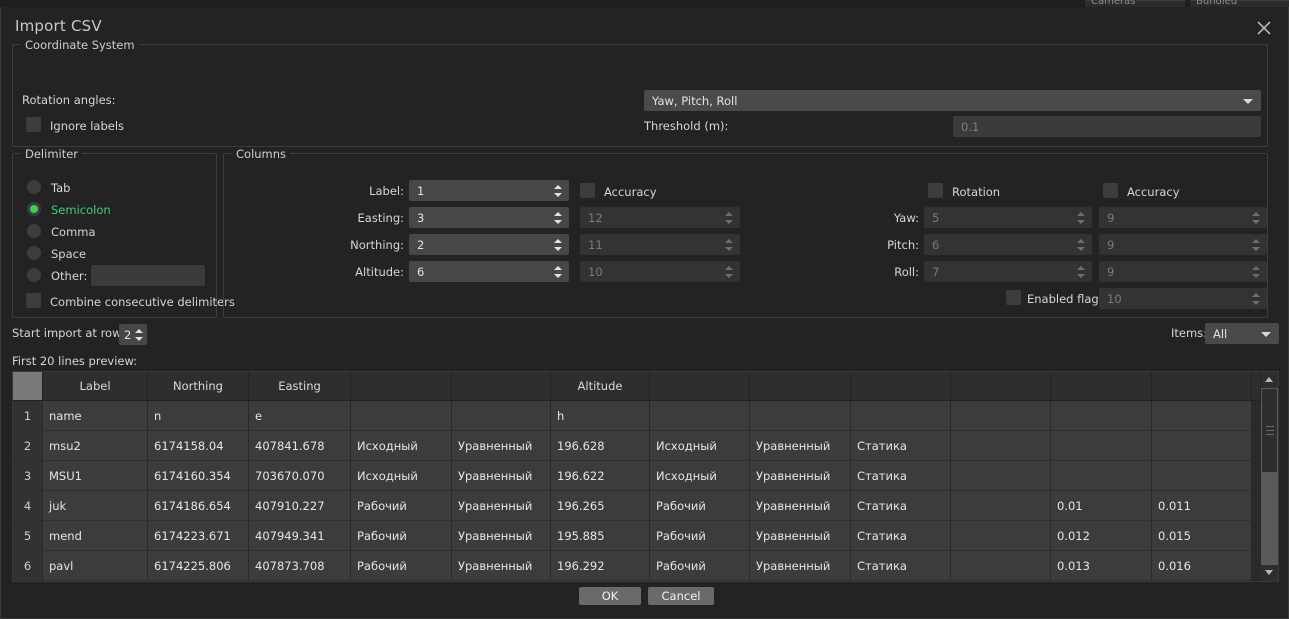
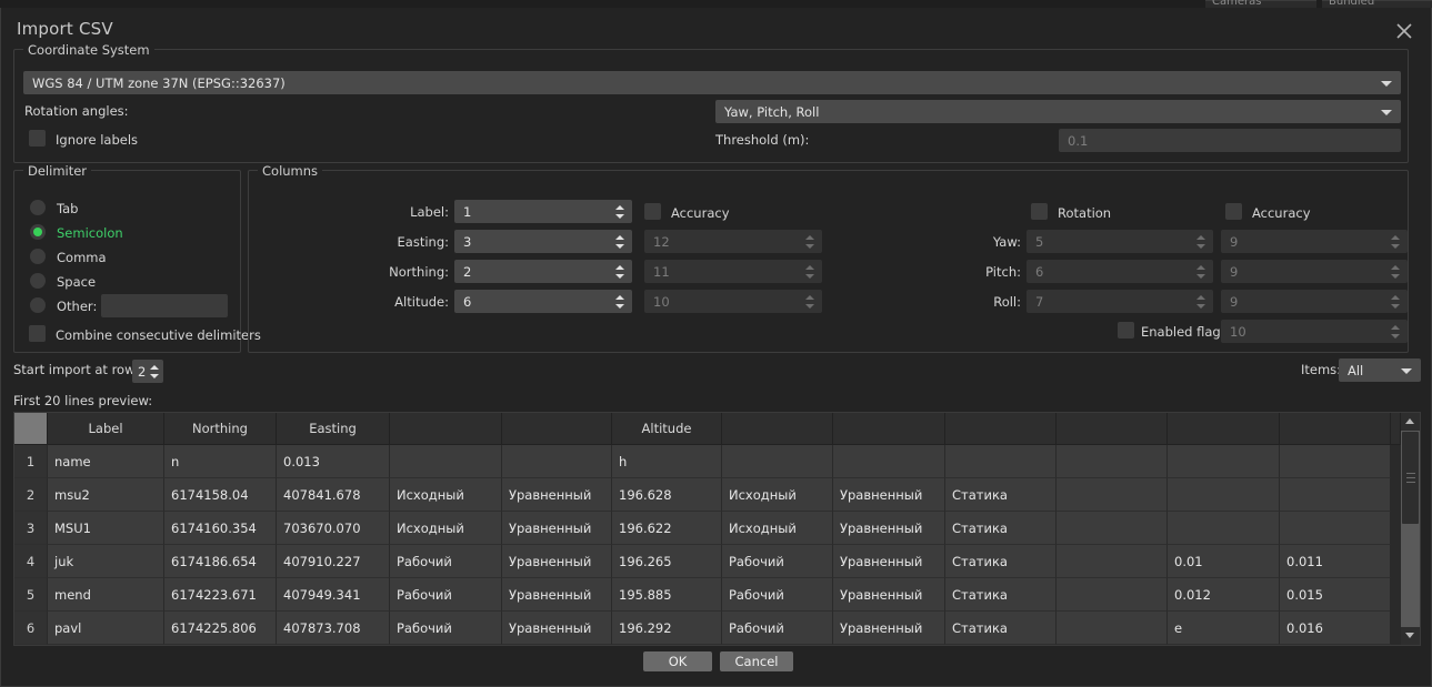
  Cameras
  Bundled
  Import CSV
  Coordinate System
+ WGS 84 / UTM zone 37N (EPSG::32637)
  Rotation angles:
  Yaw, Pitch, Roll
  Ignore labels
  Threshold (m):
  0.1
  Delimiter
  Tab
  Semicolon
  Comma
  Space
  Other:
  Combine consecutive delimiters
  Columns
  Label:
  1
  Accuracy
  Easting:
  3
  12
  Northing:
  2
  11
  Altitude:
  6
  10
  Rotation
  Accuracy
  Yaw:
  5
  9
  Pitch:
  6
  9
  Roll:
  7
  9
  Enabled flag
  10
  Start import at row
  2
  Items
  All
  First 20 lines preview:
  Label
  Northing
  Easting
  Altitude
  1
  name
  n
- e
+ 0.013
  h
  2
  msu2
  6174158.04
  407841.678
  Исходный
  Уравненный
  196.628
  Исходный
  Уравненный
  Статика
  3
  MSU1
  6174160.354
  703670.070
  Исходный
  Уравненный
  196.622
  Исходный
  Уравненный
  Статика
  4
  juk
  6174186.654
  407910.227
  Рабочий
  Уравненный
  196.265
  Рабочий
  Уравненный
  Статика
  0.01
  0.011
  5
  mend
  6174223.671
  407949.341
  Рабочий
  Уравненный
  195.885
  Рабочий
  Уравненный
  Статика
  0.012
  0.015
  6
  pavl
  6174225.806
  407873.708
  Рабочий
  Уравненный
  196.292
  Рабочий
  Уравненный
  Статика
- 0.013
+ e
  0.016
  OK
  Cancel
